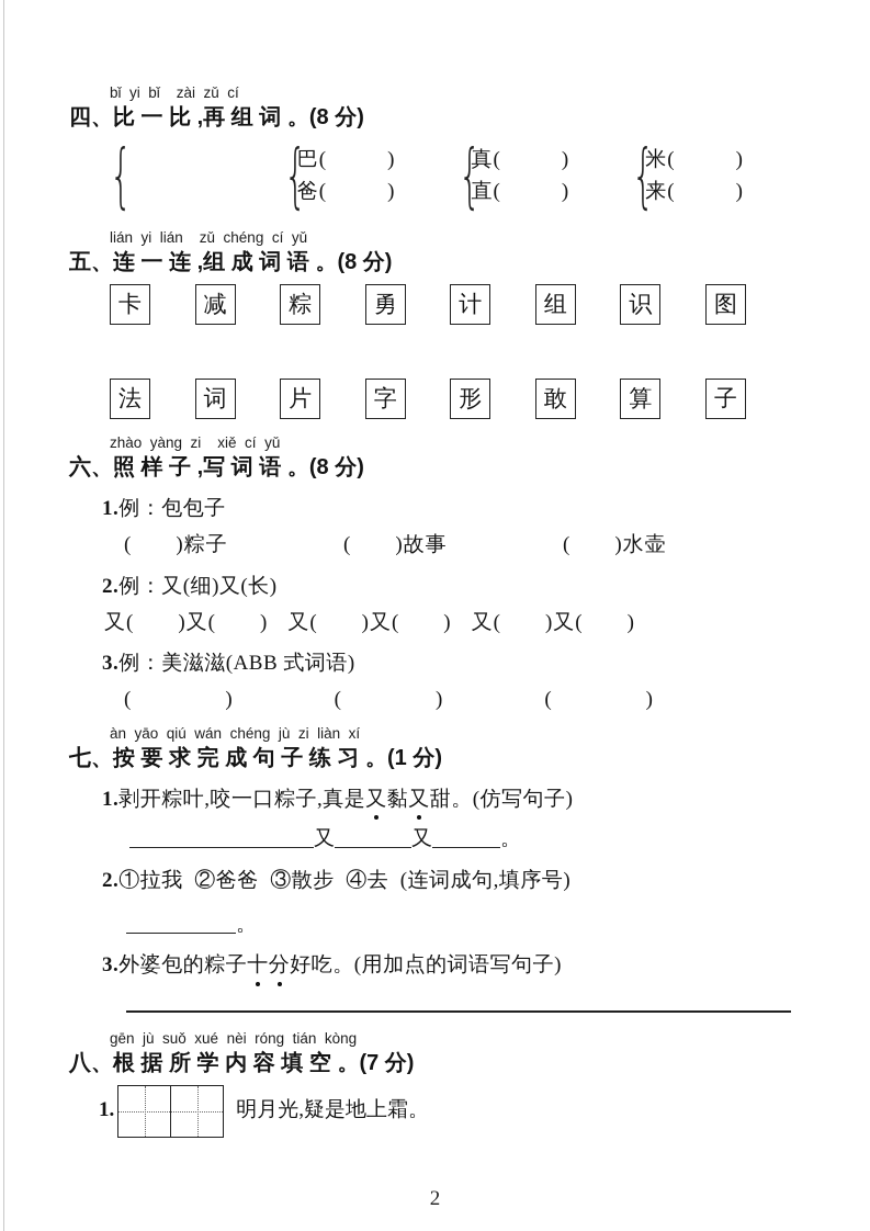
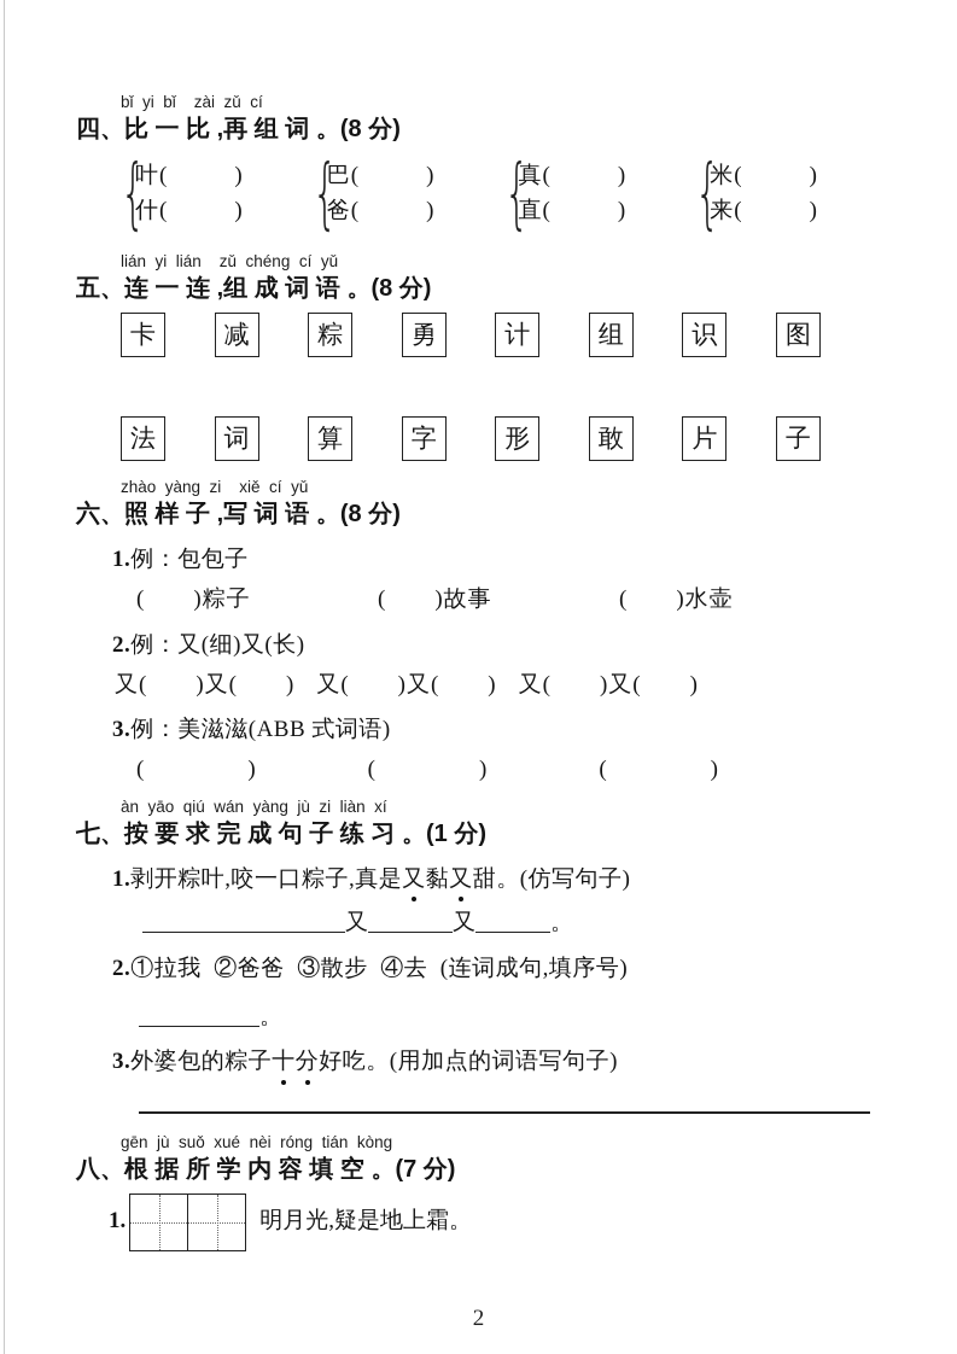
  bǐ yi bǐ zài zǔ cí
  四、比 一 比 ,再 组 词 。(8 分)
  {
+ 叶( )
+ 什( )
  {
  巴( )
  爸( )
  {
  真( )
  直( )
  {
  米( )
  来( )
  lián yi lián zǔ chéng cí yǔ
  五、连 一 连 ,组 成 词 语 。(8 分)
  卡
  减
  粽
  勇
  计
  组
  识
  图
  法
  词
- 片
+ 算
  字
  形
  敢
- 算
+ 片
  子
  zhào yàng zi xiě cí yǔ
  六、照 样 子 ,写 词 语 。(8 分)
  1.例：包包子
  ( )粽子
  ( )故事
  ( )水壶
  2.例：又(细)又(长)
  又( )又( )
  又( )又( )
  又( )又( )
  3.例：美滋滋(ABB 式词语)
  ( )
  ( )
  ( )
- àn yāo qiú wán chéng jù zi liàn xí
+ àn yāo qiú wán yàng jù zi liàn xí
  七、按 要 求 完 成 句 子 练 习 。(1 分)
  1.剥开粽叶,咬一口粽子,真是又黏又甜。(仿写句子)
  又 又 。
  2.①拉我 ②爸爸 ③散步 ④去 (连词成句,填序号)
  。
  3.外婆包的粽子十分好吃。(用加点的词语写句子)
  gēn jù suǒ xué nèi róng tián kòng
  八、根 据 所 学 内 容 填 空 。(7 分)
  1.
  明月光,疑是地上霜。
  2
